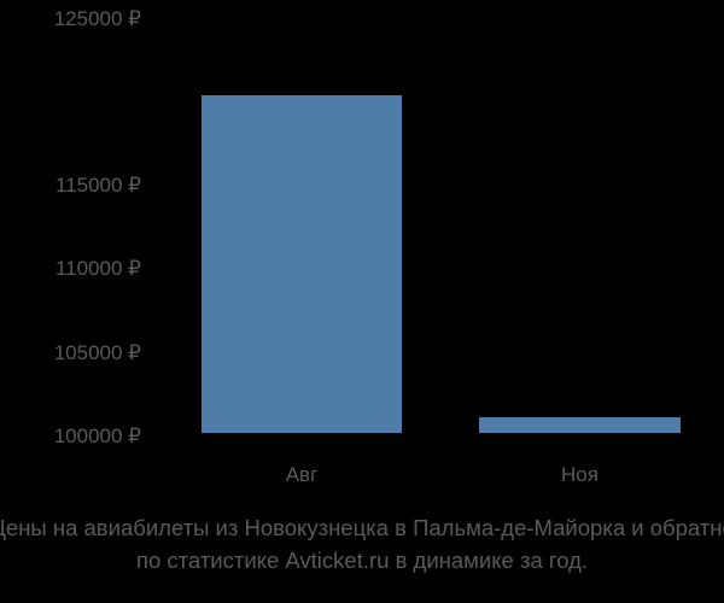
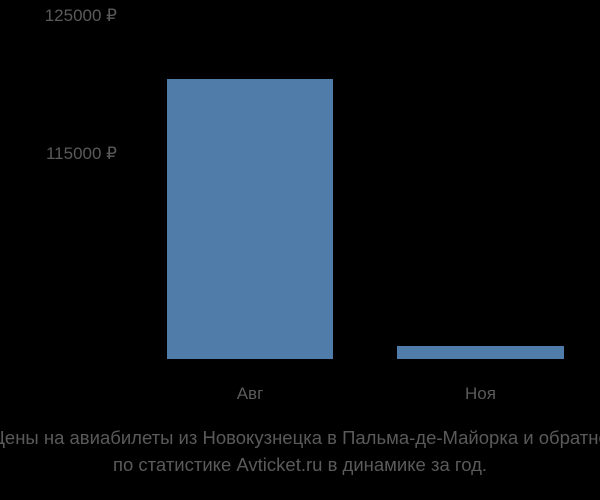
  125000 ₽
  115000 ₽
- 110000 ₽
- 105000 ₽
- 100000 ₽
  Авг
  Ноя
  ены на авиабилеты из Новокузнецка в Пальма-де-Майорка и обратн
  по статистике Avticket.ru в динамике за год.
